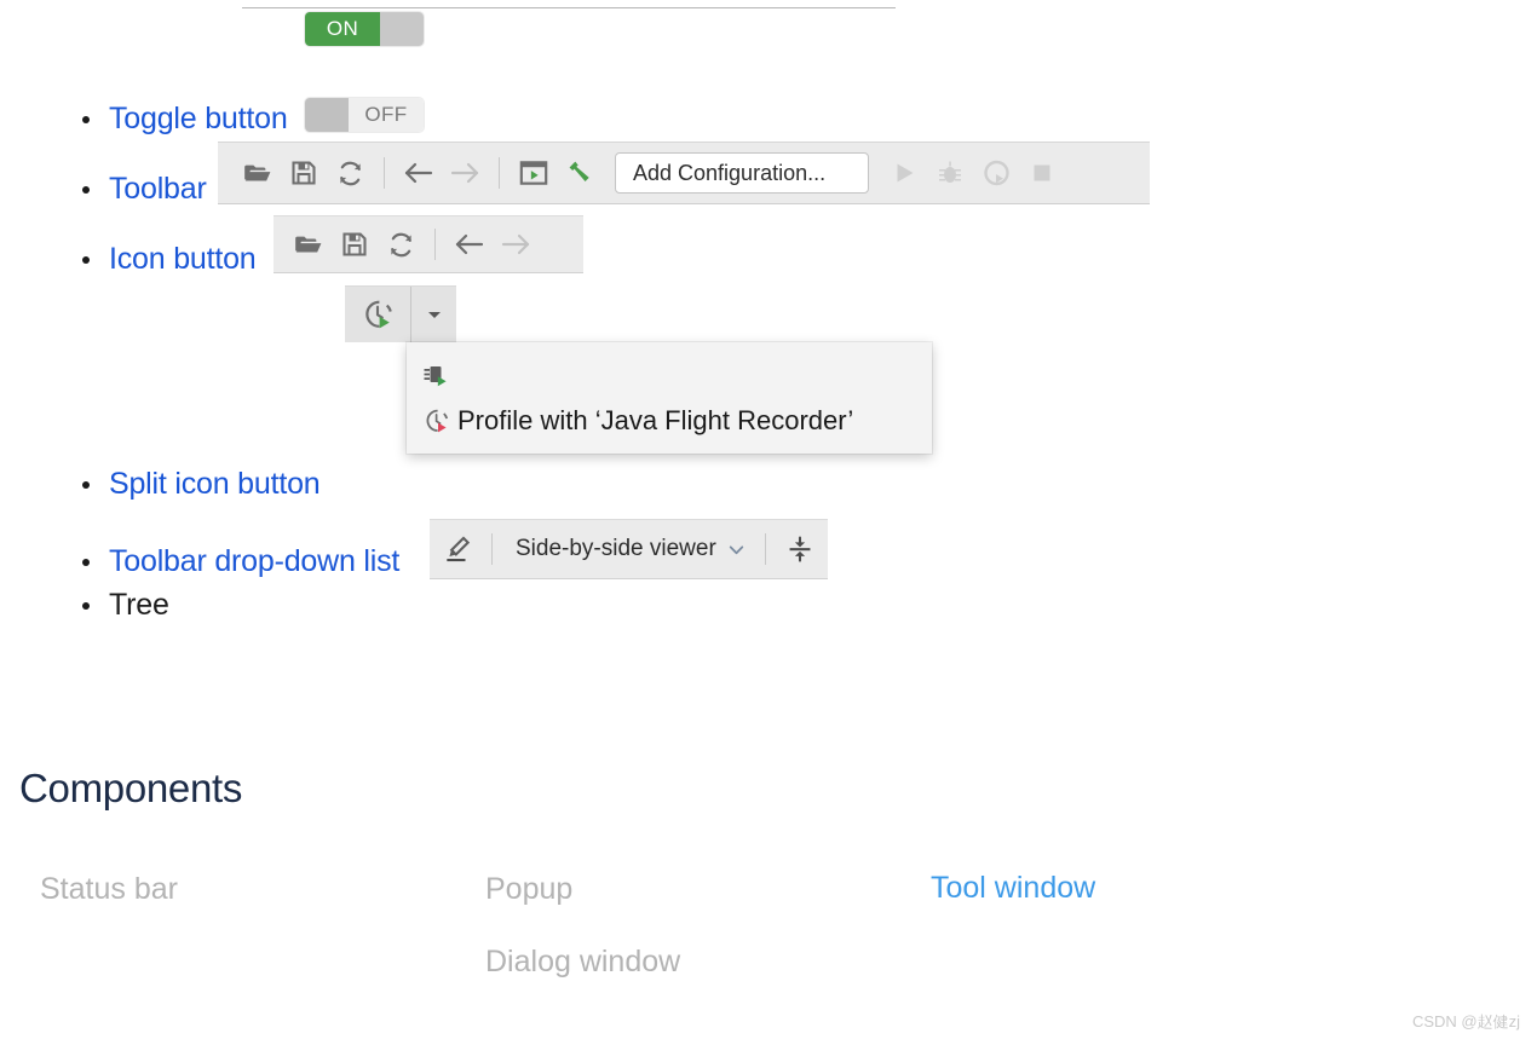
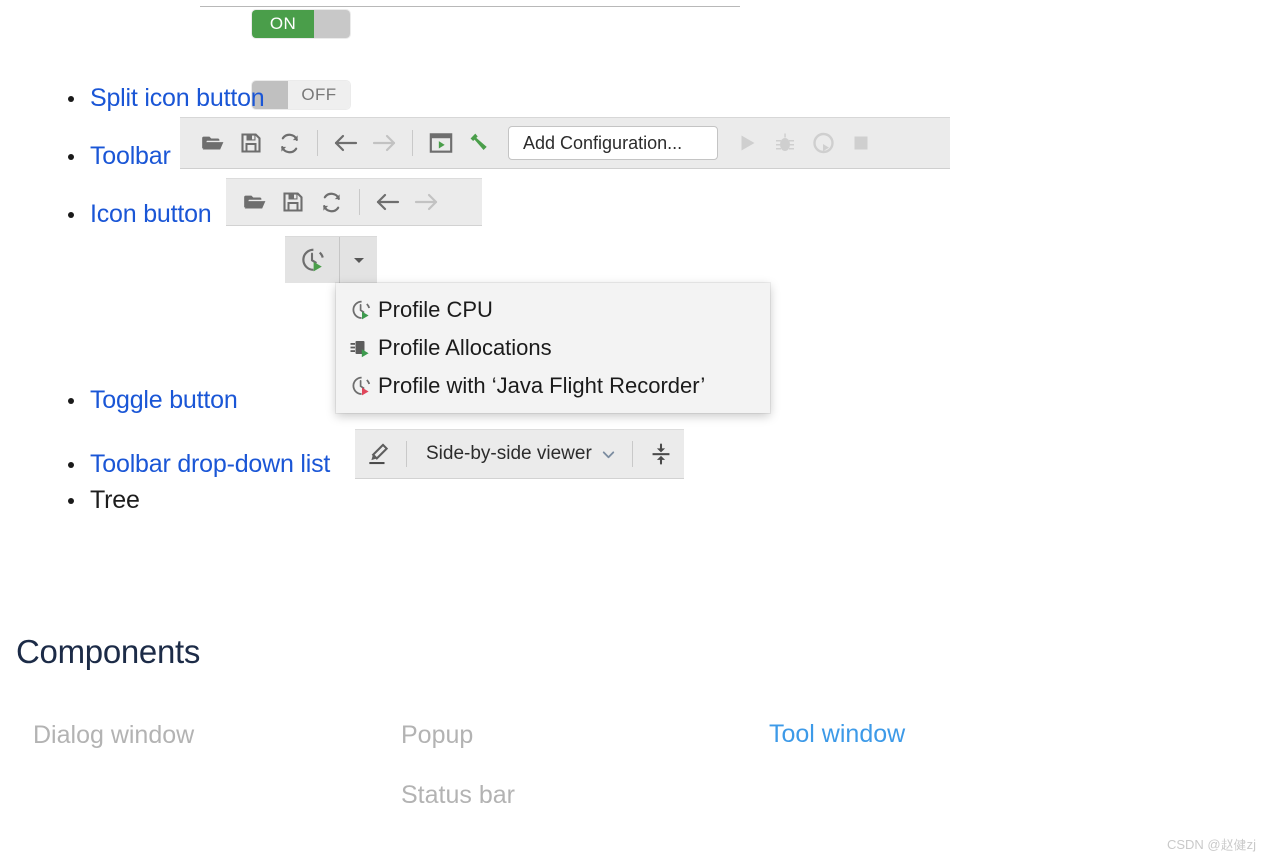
  ON
  OFF
- Toggle button
+ Split icon button
  Toolbar
  Icon button
- Split icon button
+ Toggle button
  Toolbar drop-down list
  Tree
  Add Configuration...
+ Profile CPU
+ Profile Allocations
  Profile with ‘Java Flight Recorder’
  Side-by-side viewer
  Components
- Status bar
+ Dialog window
  Popup
- Dialog window
+ Status bar
  Tool window
  CSDN @赵健zj
